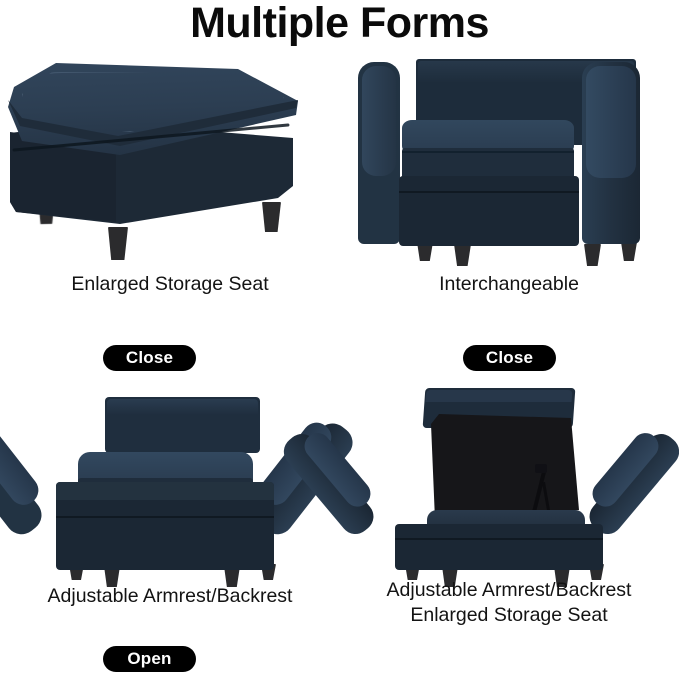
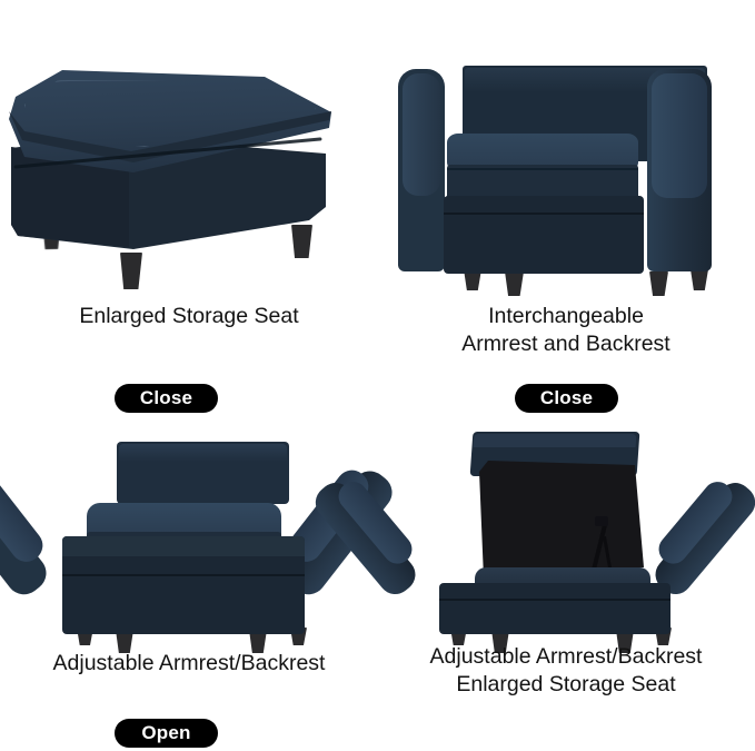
- Multiple Forms
  Enlarged Storage Seat
  Close
  Interchangeable
+ Armrest and Backrest
  Close
  Adjustable Armrest/Backrest
  Open
  Adjustable Armrest/Backrest
  Enlarged Storage Seat
